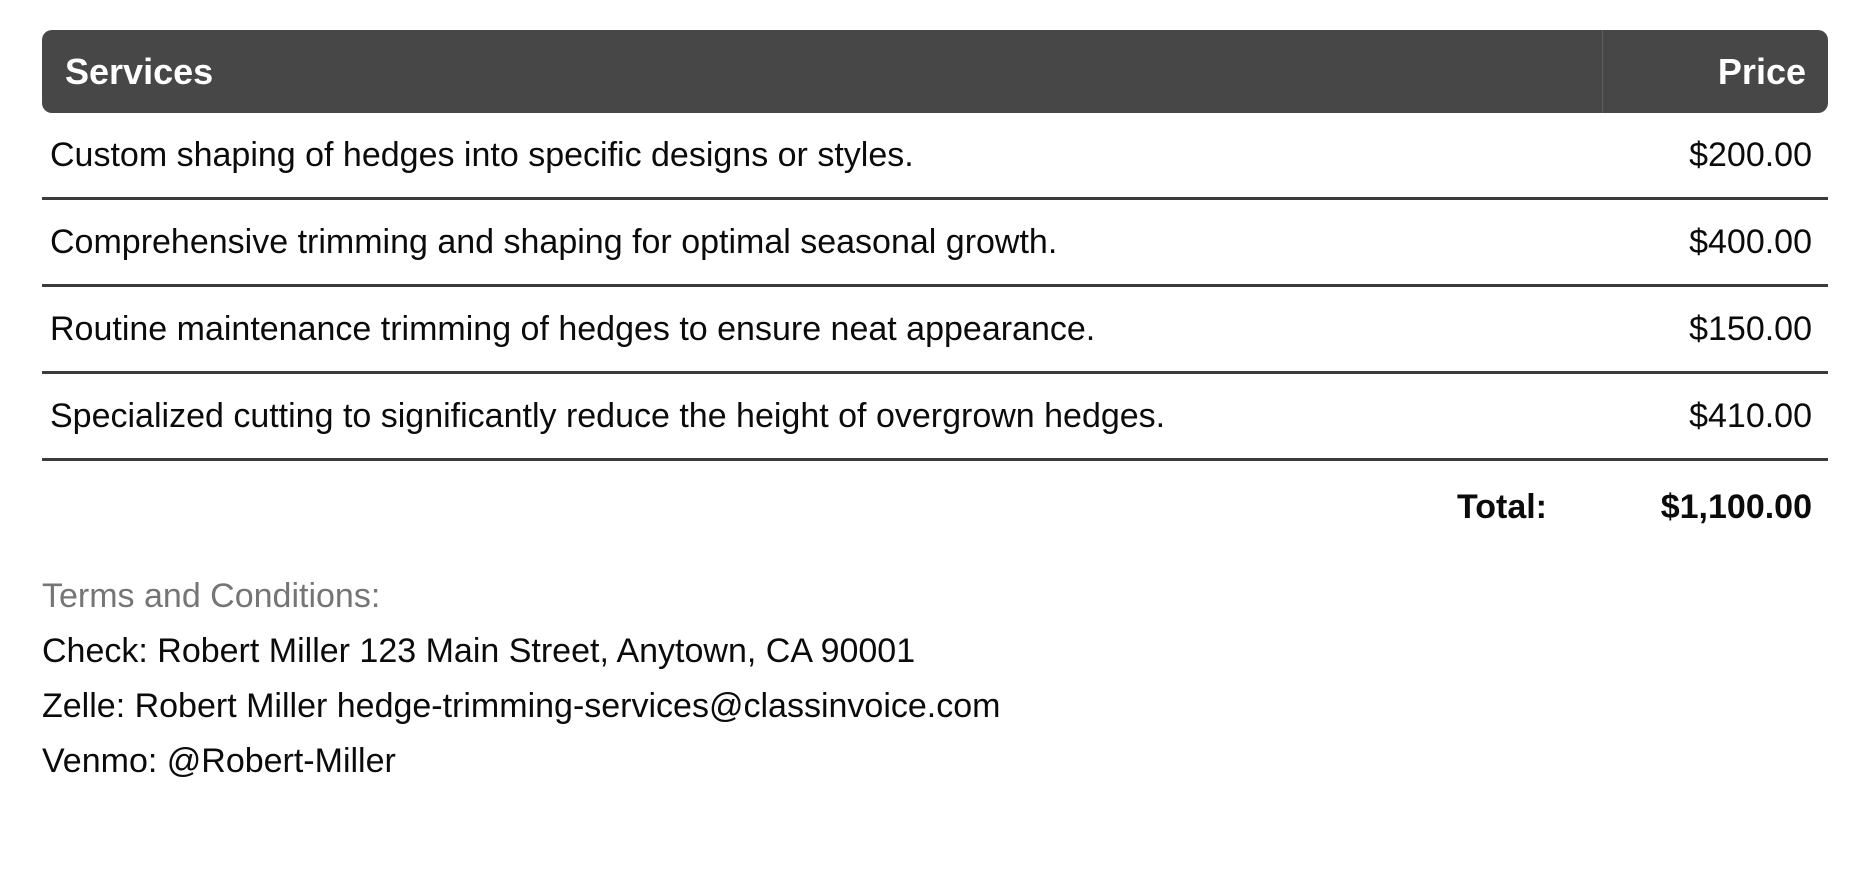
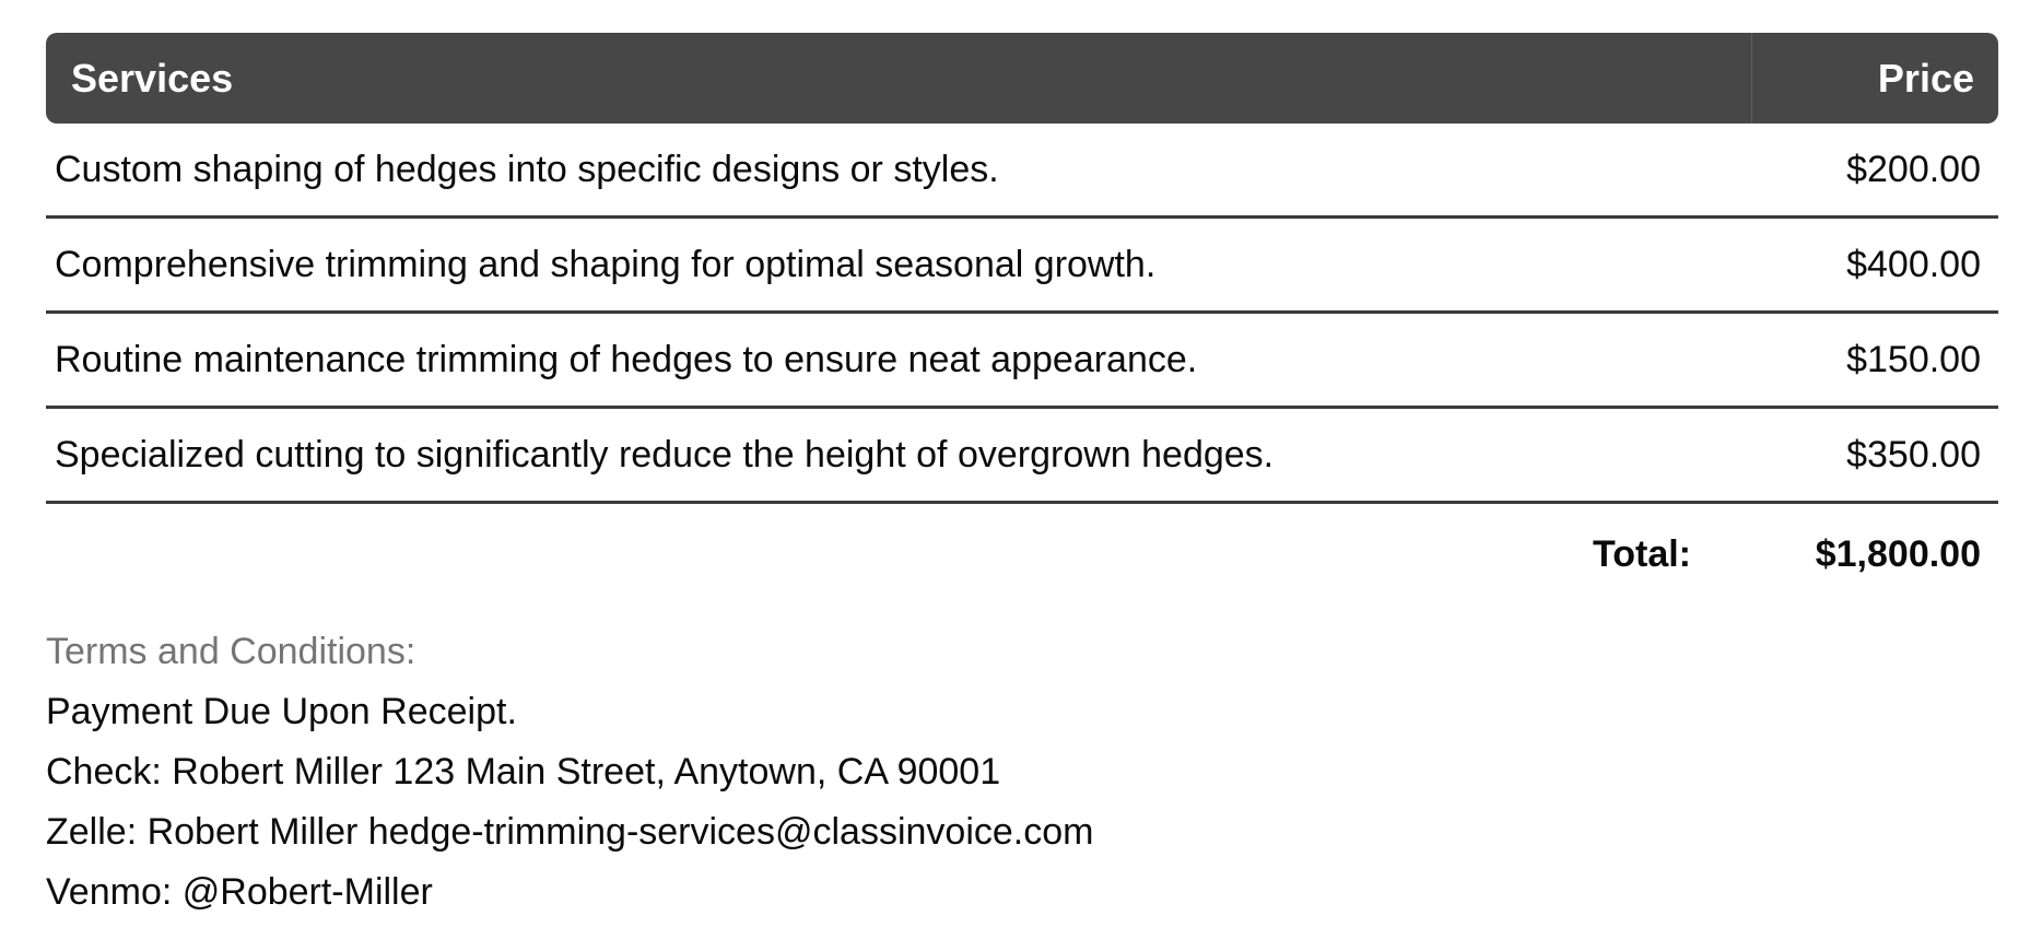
  Services
  Price
  Custom shaping of hedges into specific designs or styles.
  $200.00
  Comprehensive trimming and shaping for optimal seasonal growth.
  $400.00
  Routine maintenance trimming of hedges to ensure neat appearance.
  $150.00
  Specialized cutting to significantly reduce the height of overgrown hedges.
- $410.00
+ $350.00
  Total:
- $1,100.00
+ $1,800.00
  Terms and Conditions:
+ Payment Due Upon Receipt.
  Check: Robert Miller 123 Main Street, Anytown, CA 90001
  Zelle: Robert Miller hedge-trimming-services@classinvoice.com
  Venmo: @Robert-Miller
